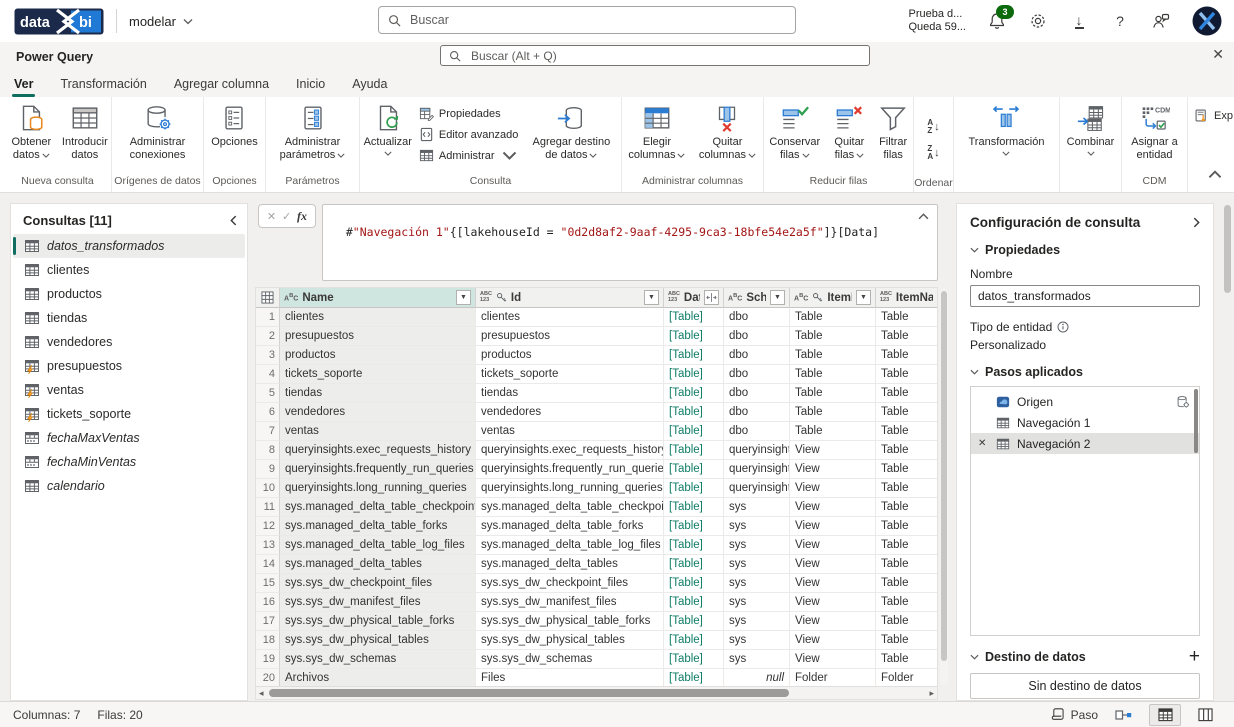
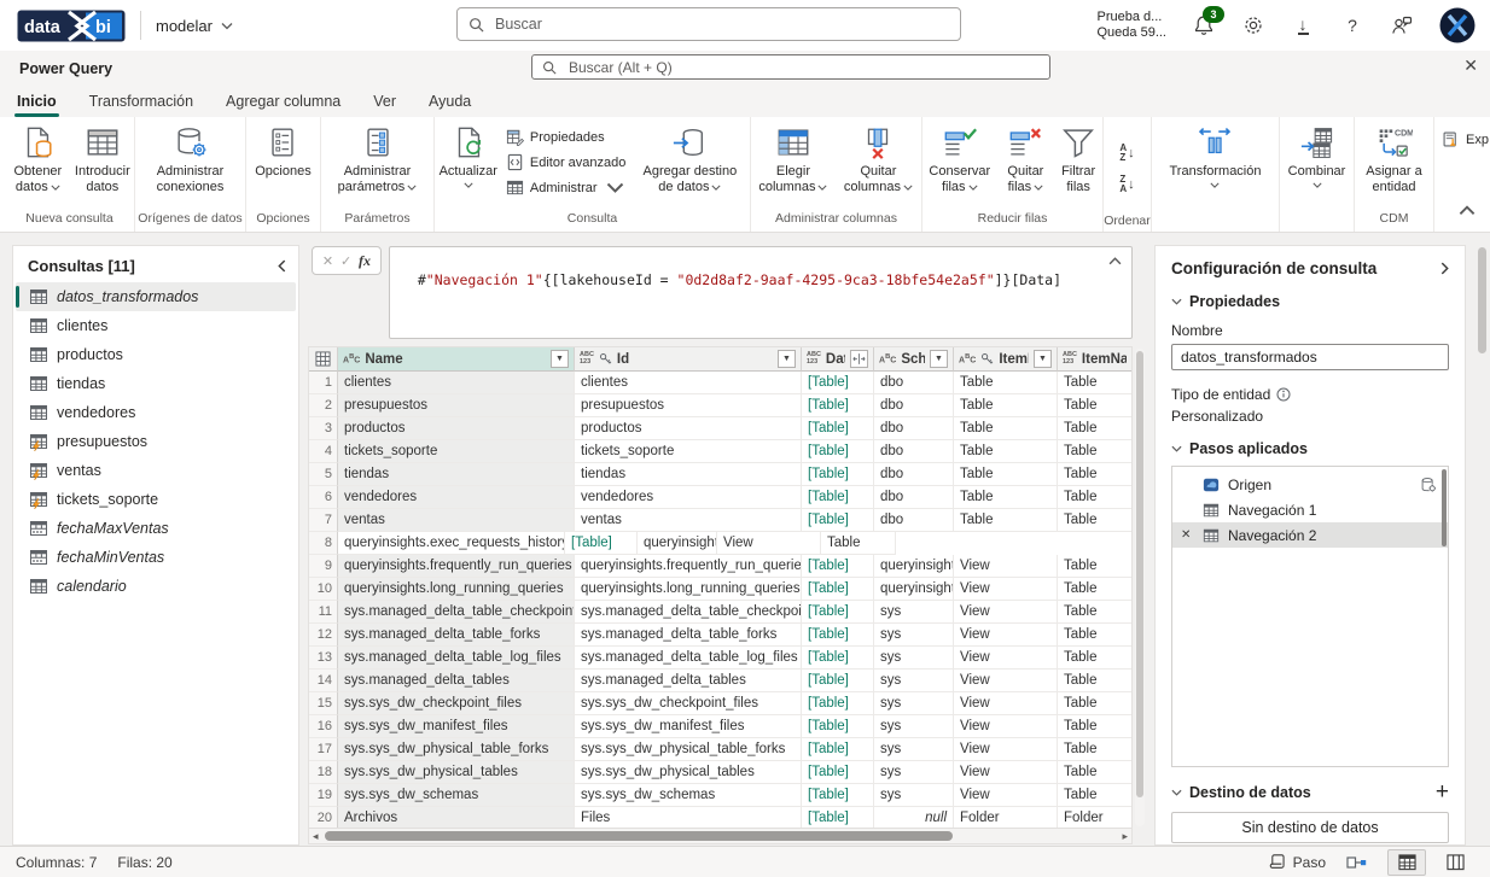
  data
  bi
  modelar
  Buscar
  Prueba d...
  Queda 59...
  3
  ↓
  ?
  Power Query
  Buscar (Alt + Q)
  ✕
- Ver
+ Inicio
  Transformación
  Agregar columna
- Inicio
+ Ver
  Ayuda
  Obtener datos
  Introducir datos
  Nueva consulta
  Administrar conexiones
  Orígenes de datos
  Opciones
  Opciones
  Administrar parámetros
  Parámetros
  Actualizar
  Propiedades
  Editor avanzado
  Administrar
  Agregar destino de datos
  Consulta
  Elegir columnas
  Quitar columnas
  Administrar columnas
  Conservar filas
  Quitar filas
  Filtrar filas
  Reducir filas
  A
  Z
  ↓
  Z
  A
  ↓
  Ordenar
  Transformación
  Combinar
  Asignar a entidad
  CDM
  Exp
  Consultas [11]
  datos_transformados
  clientes
  productos
  tiendas
  vendedores
  presupuestos
  ventas
  tickets_soporte
  fechaMaxVentas
  fechaMinVentas
  calendario
  ✕
  ✓
  fx
  #"Navegación 1"{[lakehouseId = "0d2d8af2-9aaf-4295-9ca3-18bfe54e2a5f"]}[Data]
  Name
  Id
  ItemNa
  1
  clientes
  clientes
  [Table]
  dbo
  Table
  Table
  2
  presupuestos
  presupuestos
  [Table]
  dbo
  Table
  Table
  3
  productos
  productos
  [Table]
  dbo
  Table
  Table
  4
  tickets_soporte
  tickets_soporte
  [Table]
  dbo
  Table
  Table
  5
  tiendas
  tiendas
  [Table]
  dbo
  Table
  Table
  6
  vendedores
  vendedores
  [Table]
  dbo
  Table
  Table
  7
  ventas
  ventas
  [Table]
  dbo
  Table
  Table
  8
- queryinsights.exec_requests_history
  queryinsights.exec_requests_histor
  [Table]
  queryinsight
  View
  Table
  9
  queryinsights.frequently_run_queries
  queryinsights.frequently_run_querie
  [Table]
  queryinsight
  View
  Table
  10
  queryinsights.long_running_queries
  queryinsights.long_running_queries
  [Table]
  queryinsight
  View
  Table
  11
  sys.managed_delta_table_checkpoint
  sys.managed_delta_table_checkpoi
  [Table]
  sys
  View
  Table
  12
  sys.managed_delta_table_forks
  sys.managed_delta_table_forks
  [Table]
  sys
  View
  Table
  13
  sys.managed_delta_table_log_files
  sys.managed_delta_table_log_files
  [Table]
  sys
  View
  Table
  14
  sys.managed_delta_tables
  sys.managed_delta_tables
  [Table]
  sys
  View
  Table
  15
  sys.sys_dw_checkpoint_files
  sys.sys_dw_checkpoint_files
  [Table]
  sys
  View
  Table
  16
  sys.sys_dw_manifest_files
  sys.sys_dw_manifest_files
  [Table]
  sys
  View
  Table
  17
  sys.sys_dw_physical_table_forks
  sys.sys_dw_physical_table_forks
  [Table]
  sys
  View
  Table
  18
  sys.sys_dw_physical_tables
  sys.sys_dw_physical_tables
  [Table]
  sys
  View
  Table
  19
  sys.sys_dw_schemas
  sys.sys_dw_schemas
  [Table]
  sys
  View
  Table
  20
  Archivos
  Files
  [Table]
  null
  Folder
  Folder
  ◂
  ▸
  Configuración de consulta
  Propiedades
  Nombre
  datos_transformados
  Tipo de entidad
  Personalizado
  Pasos aplicados
  Origen
  Navegación 1
  ✕
  Navegación 2
  Destino de datos
  +
  Sin destino de datos
  Columnas: 7
  Filas: 20
  Paso
